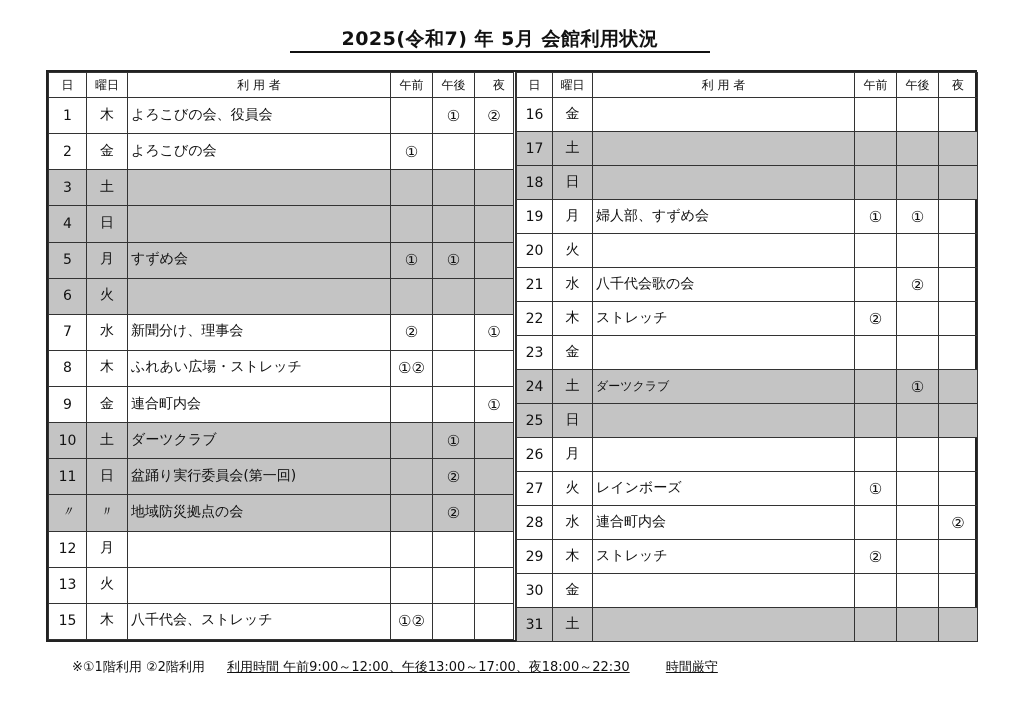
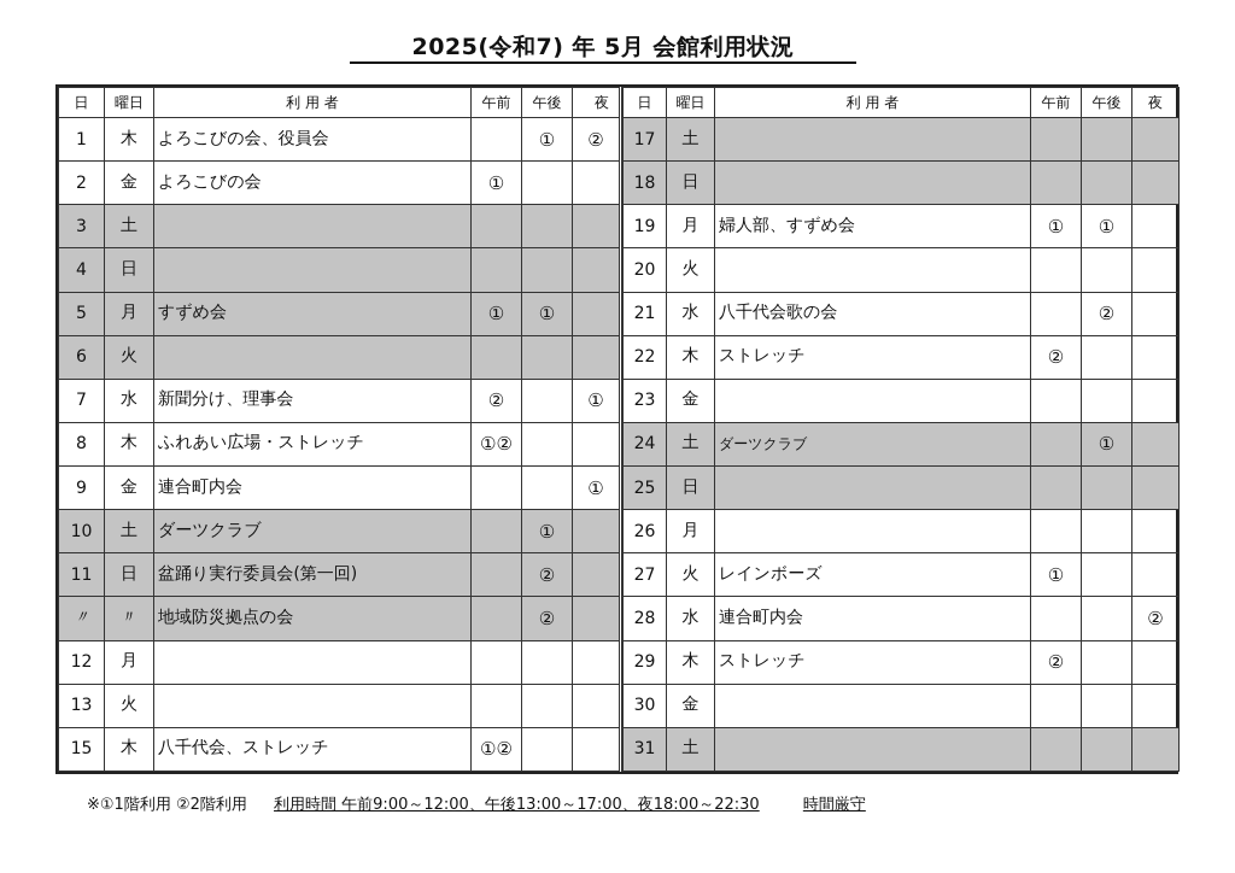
  2025(令和7) 年 5月 会館利用状況
  日	曜日	利 用 者	午前	午後	夜
  1	木	よろこびの会、役員会		①	②
  2	金	よろこびの会	①
  3	土
  4	日
  5	月	すずめ会	①	①
  6	火
  7	水	新聞分け、理事会	②		①
  8	木	ふれあい広場・ストレッチ	①②
  9	金	連合町内会			①
  10	土	ダーツクラブ		①
  11	日	盆踊り実行委員会(第一回)		②
  〃	〃	地域防災拠点の会		②
  12	月
  13	火
  15	木	八千代会、ストレッチ	①②
  日	曜日	利 用 者	午前	午後	夜
- 16	金
  17	土
  18	日
  19	月	婦人部、すずめ会	①	①
  20	火
  21	水	八千代会歌の会		②
  22	木	ストレッチ	②
  23	金
  24	土	ダーツクラブ		①
  25	日
  26	月
  27	火	レインボーズ	①
  28	水	連合町内会			②
  29	木	ストレッチ	②
  30	金
  31	土
  ※①1階利用 ②2階利用 利用時間 午前9:00～12:00、午後13:00～17:00、夜18:00～22:30 時間厳守
